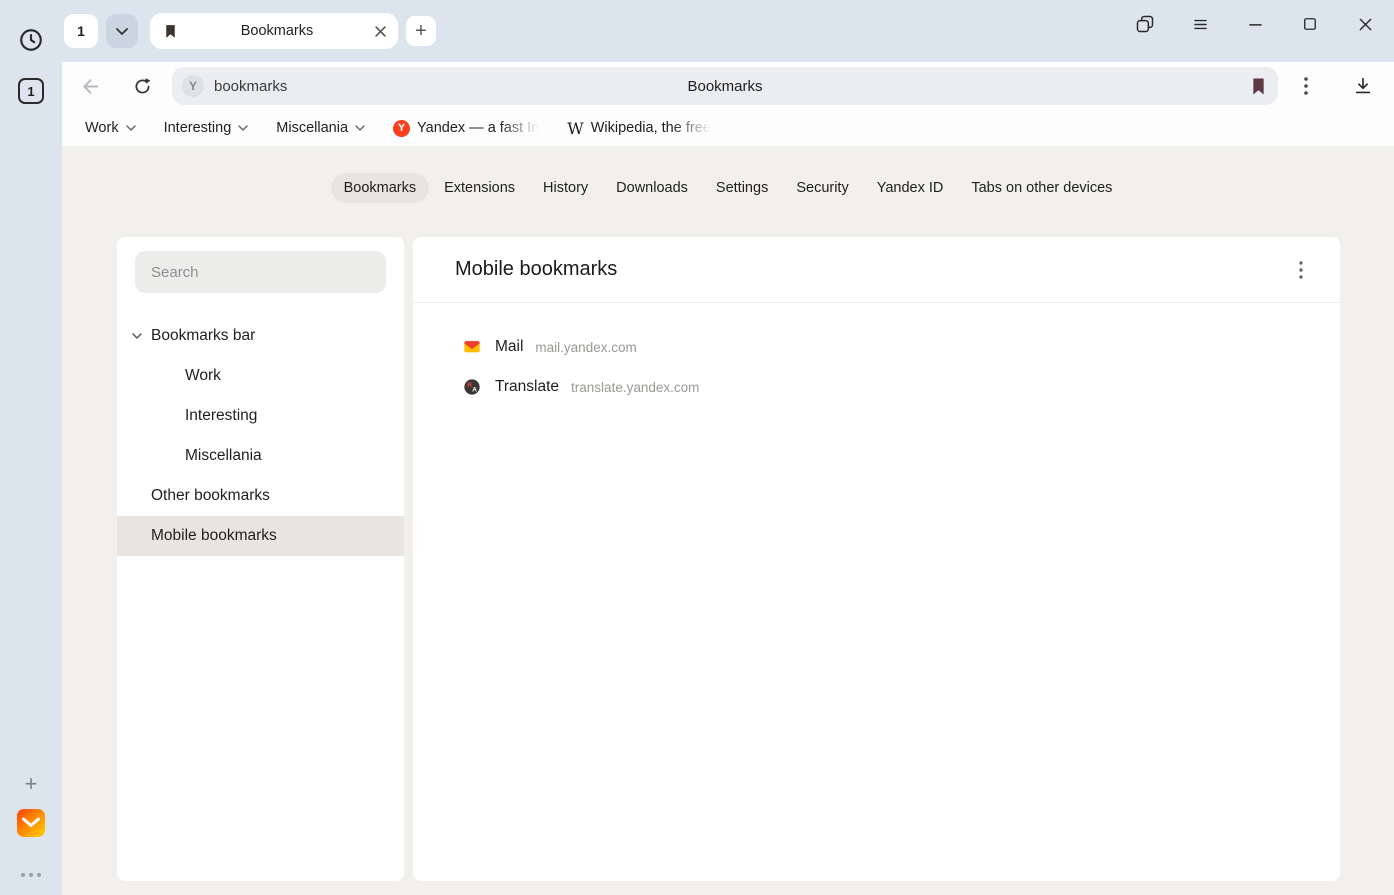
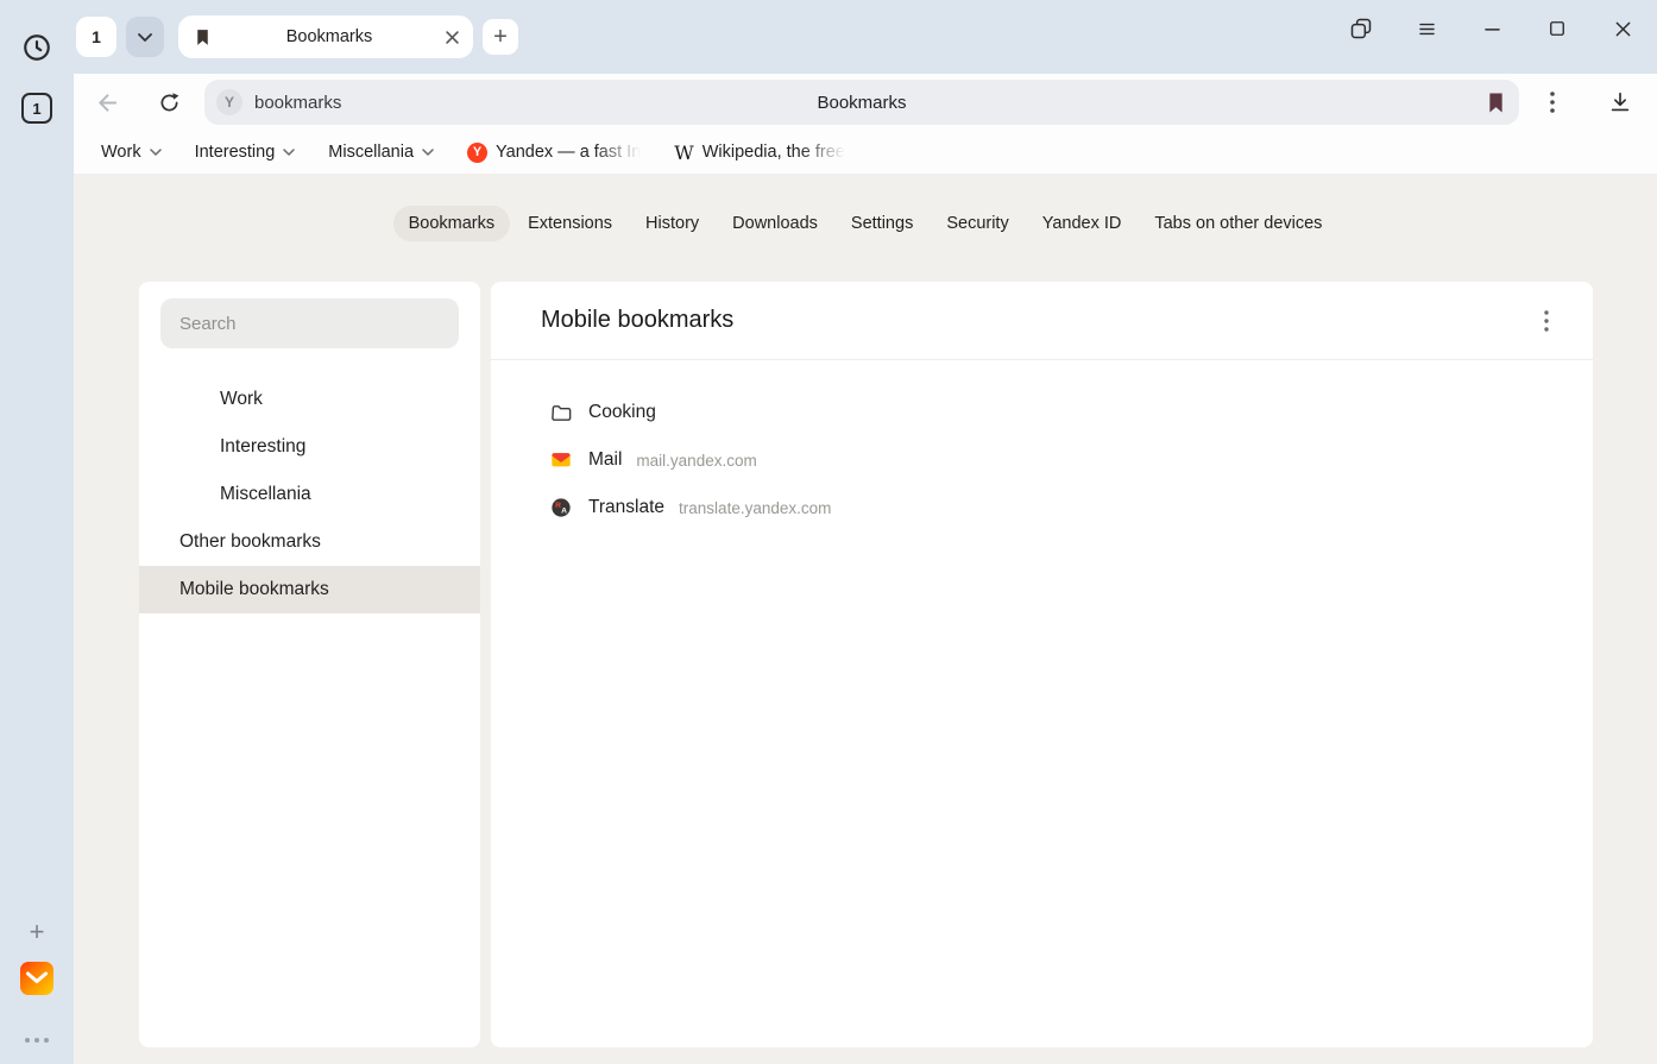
  1
  Bookmarks
  +
  1
  +
  Y
  bookmarks
  Bookmarks
  Work
  Interesting
  Miscellania
  Y
  Yandex — a fast In
  W
  Wikipedia, the free
  Bookmarks
  Extensions
  History
  Downloads
  Settings
  Security
  Yandex ID
  Tabs on other devices
  Search
- Bookmarks bar
  Work
  Interesting
  Miscellania
  Other bookmarks
  Mobile bookmarks
  Mobile bookmarks
+ Cooking
  Mail
  mail.yandex.com
  Translate
  translate.yandex.com
